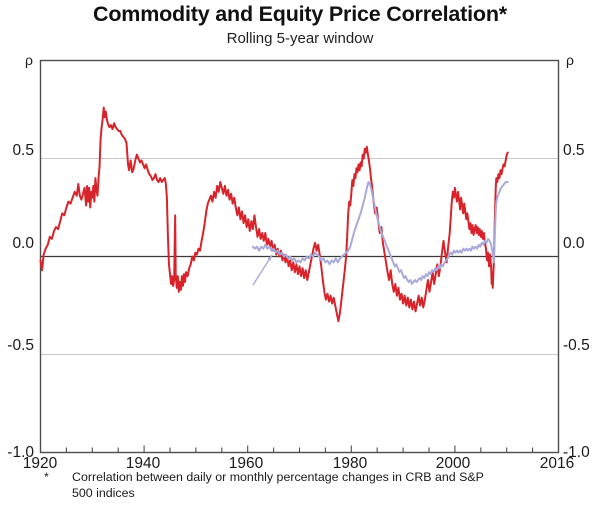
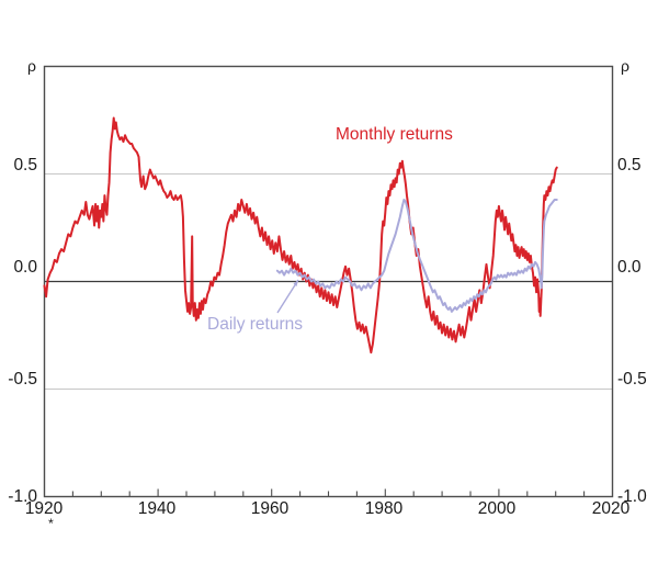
- Commodity and Equity Price Correlation*
- Rolling 5-year window
  ρ
  ρ
  0.5
  0.0
  -0.5
  -1.0
  0.5
  0.0
  -0.5
  -1.0
  1920
  1940
  1960
  1980
  2000
- 2016
+ 2020
+ Monthly returns
+ Daily returns
  *
- Correlation between daily or monthly percentage changes in CRB and S&P 500 indices
